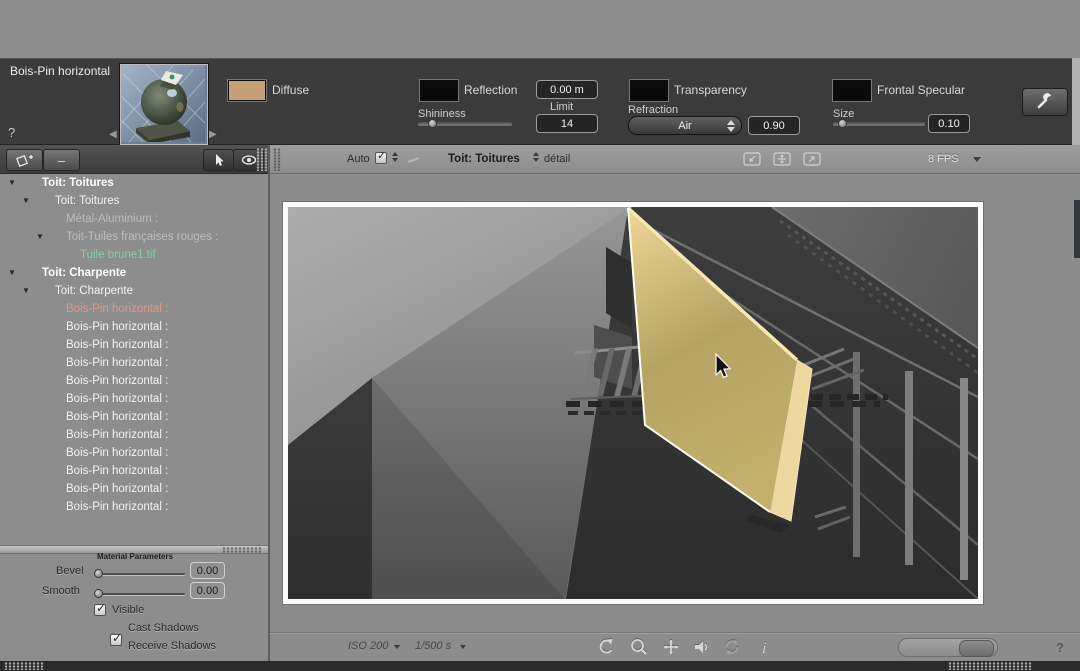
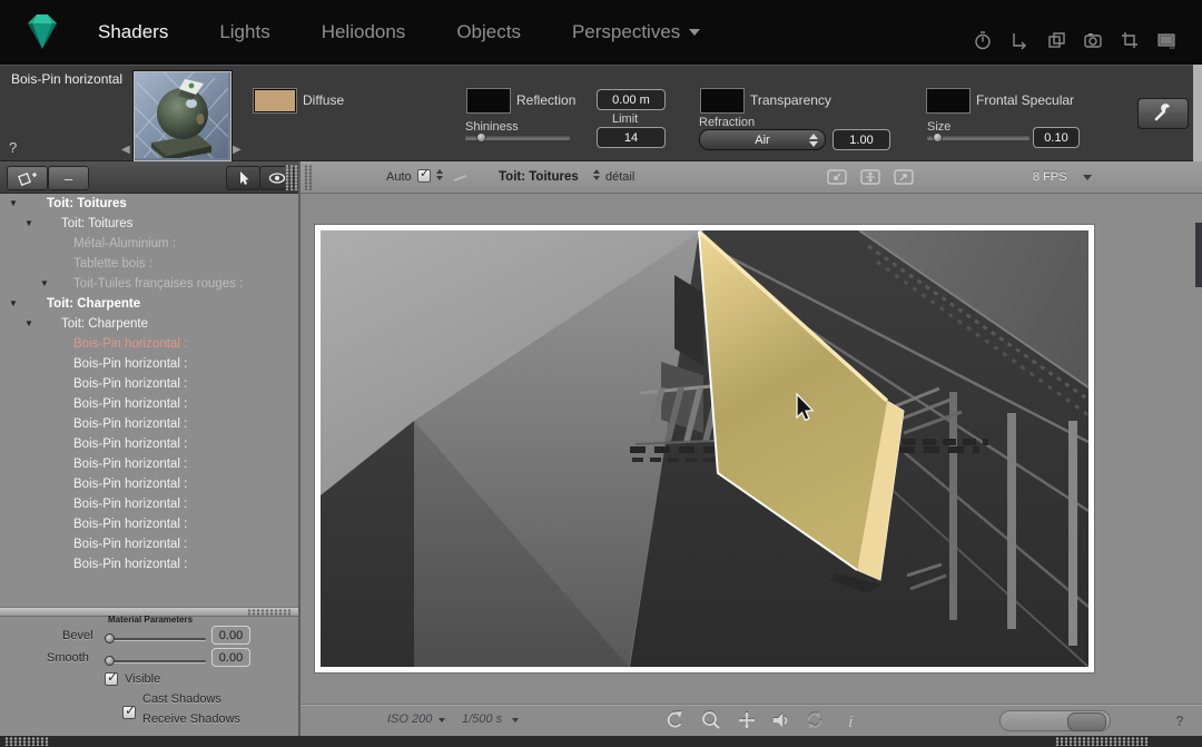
+ Shaders
+ Lights
+ Heliodons
+ Objects
+ Perspectives
  Bois-Pin horizontal
  ?
  ◀
  ▶
  Diffuse
  Reflection
  Shininess
  0.00 m
  Limit
  14
  Transparency
  Refraction
  Air
- 0.90
+ 1.00
  Frontal Specular
  Size
  0.10
  –
  ▼
  Toit: Toitures
  ▼
  Toit: Toitures
  Métal-Aluminium :
+ Tablette bois :
  ▼
  Toit-Tuiles françaises rouges :
- Tuile brune1.tif
  ▼
  Toit: Charpente
  ▼
  Toit: Charpente
  Bois-Pin horizontal :
  Bois-Pin horizontal :
  Bois-Pin horizontal :
  Bois-Pin horizontal :
  Bois-Pin horizontal :
  Bois-Pin horizontal :
  Bois-Pin horizontal :
  Bois-Pin horizontal :
  Bois-Pin horizontal :
  Bois-Pin horizontal :
  Bois-Pin horizontal :
  Bois-Pin horizontal :
  Material Parameters
  Bevel
  0.00
  Smooth
  0.00
  ✓
  Visible
  ✓
  Cast Shadows
  Receive Shadows
  Auto
  ✓
  Toit: Toitures
  détail
  8 FPS
  ISO 200
  1/500 s
  i
  ?
